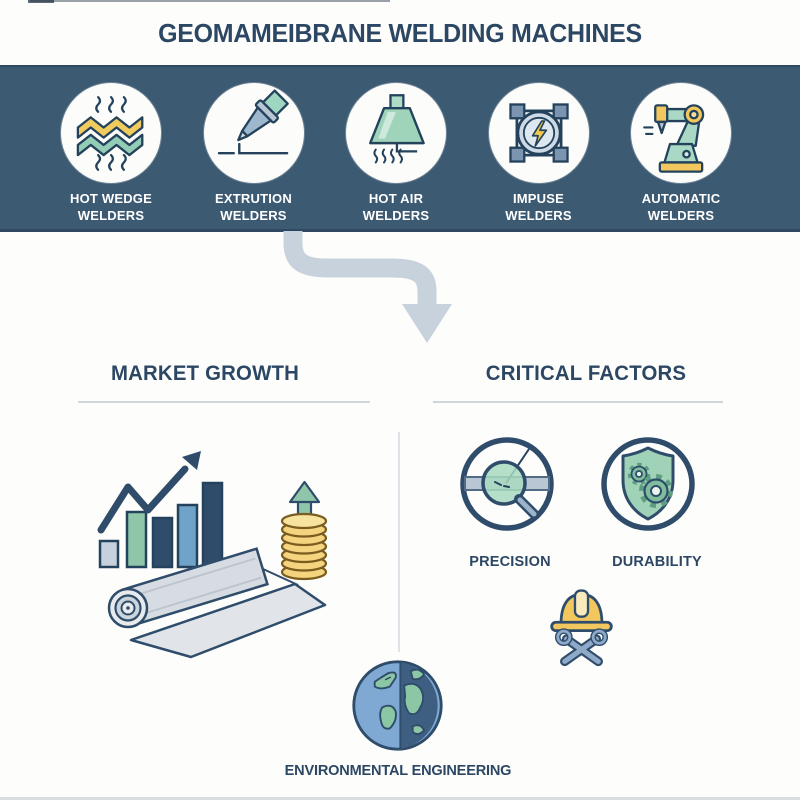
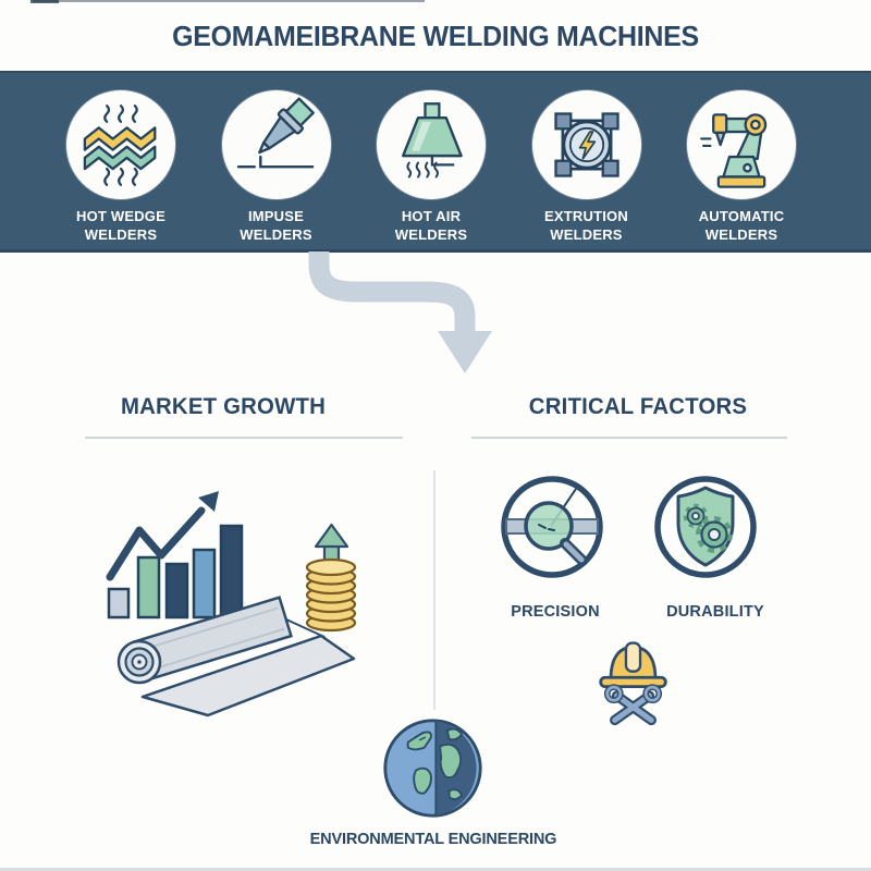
  GEOMAMEIBRANE WELDING MACHINES
  HOT WEDGE
  WELDERS
- EXTRUTION
+ IMPUSE
  WELDERS
  HOT AIR
  WELDERS
- IMPUSE
+ EXTRUTION
  WELDERS
  AUTOMATIC
  WELDERS
  MARKET GROWTH
  CRITICAL FACTORS
  PRECISION
  DURABILITY
  ENVIRONMENTAL ENGINEERING
